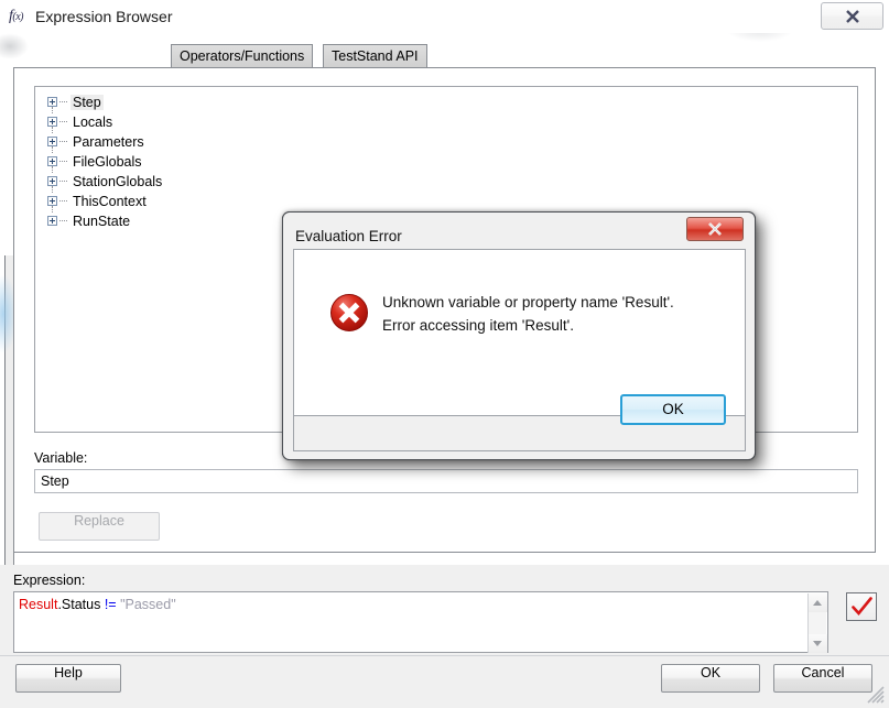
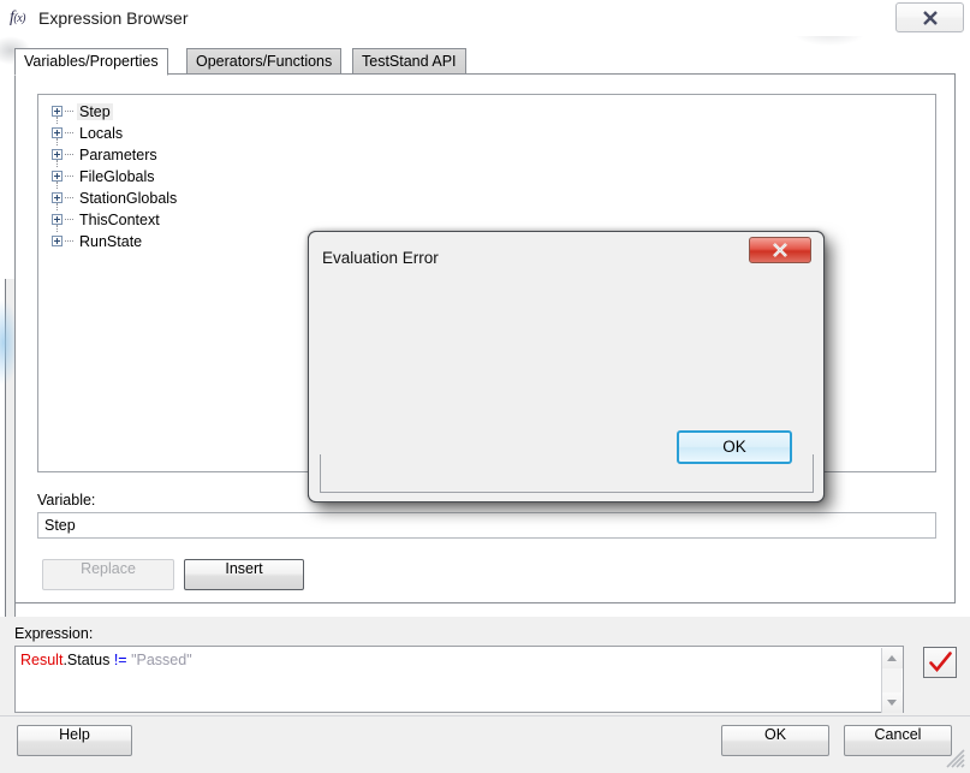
  f(x)
  Expression Browser
+ Variables/Properties
  Operators/Functions
  TestStand API
  Step
  Locals
  Parameters
  FileGlobals
  StationGlobals
  ThisContext
  RunState
  Variable:
  Step
  Replace
+ Insert
  Expression:
  Result.Status != "Passed"
  Help
  OK
  Cancel
  Evaluation Error
- Unknown variable or property name 'Result'.
- Error accessing item 'Result'.
  OK
